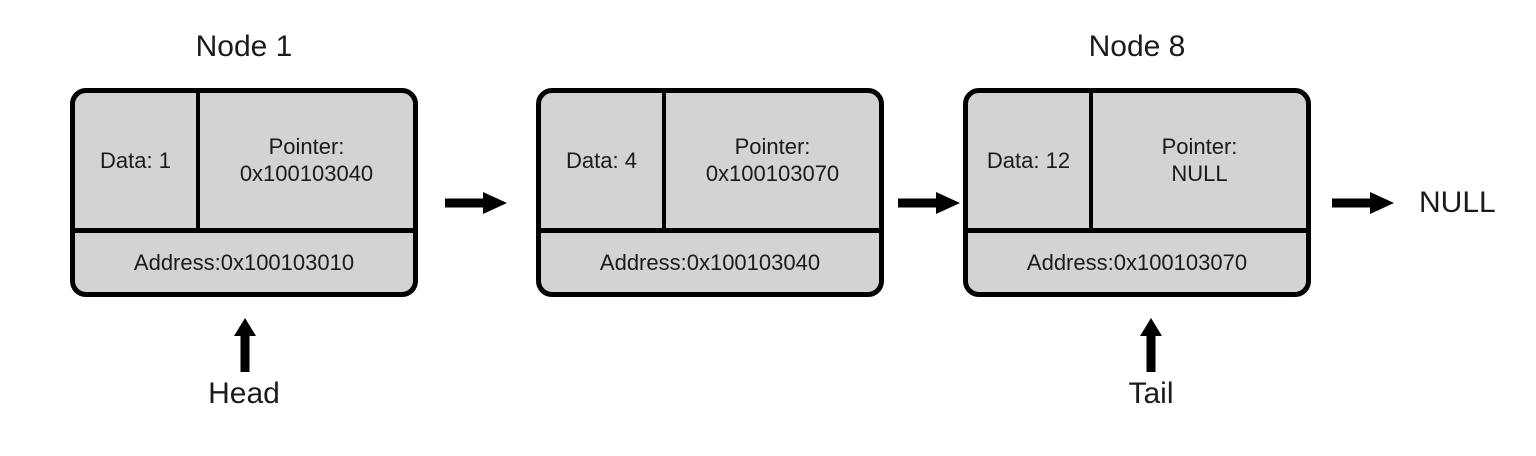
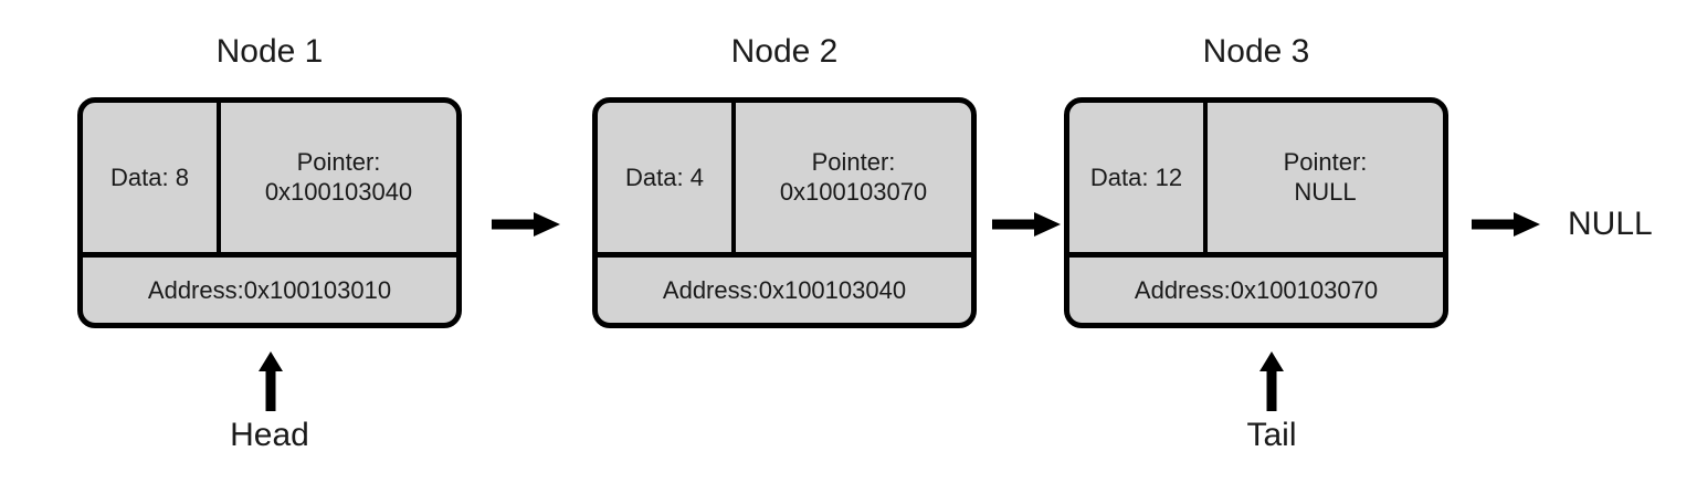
  Node 1
- Data: 1
+ Data: 8
  Pointer:
  0x100103040
  Address:0x100103010
+ Node 2
  Data: 4
  Pointer:
  0x100103070
  Address:0x100103040
- Node 8
+ Node 3
  Data: 12
  Pointer:
  NULL
  Address:0x100103070
  NULL
  Head
  Tail
